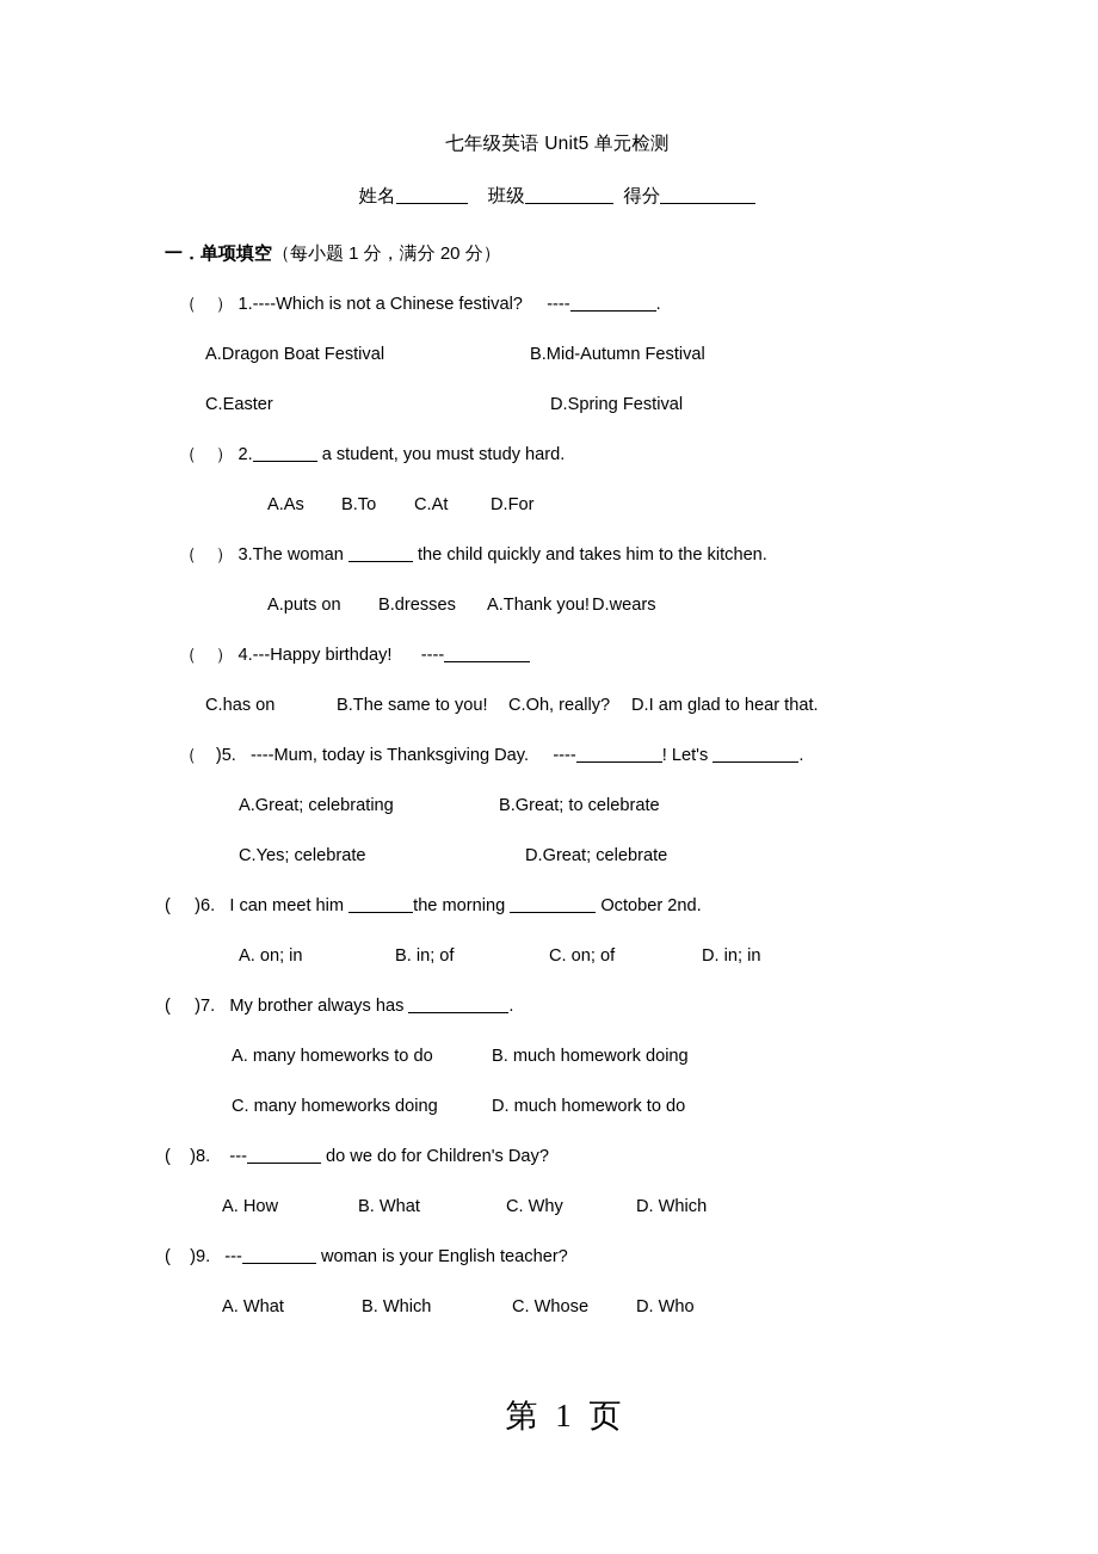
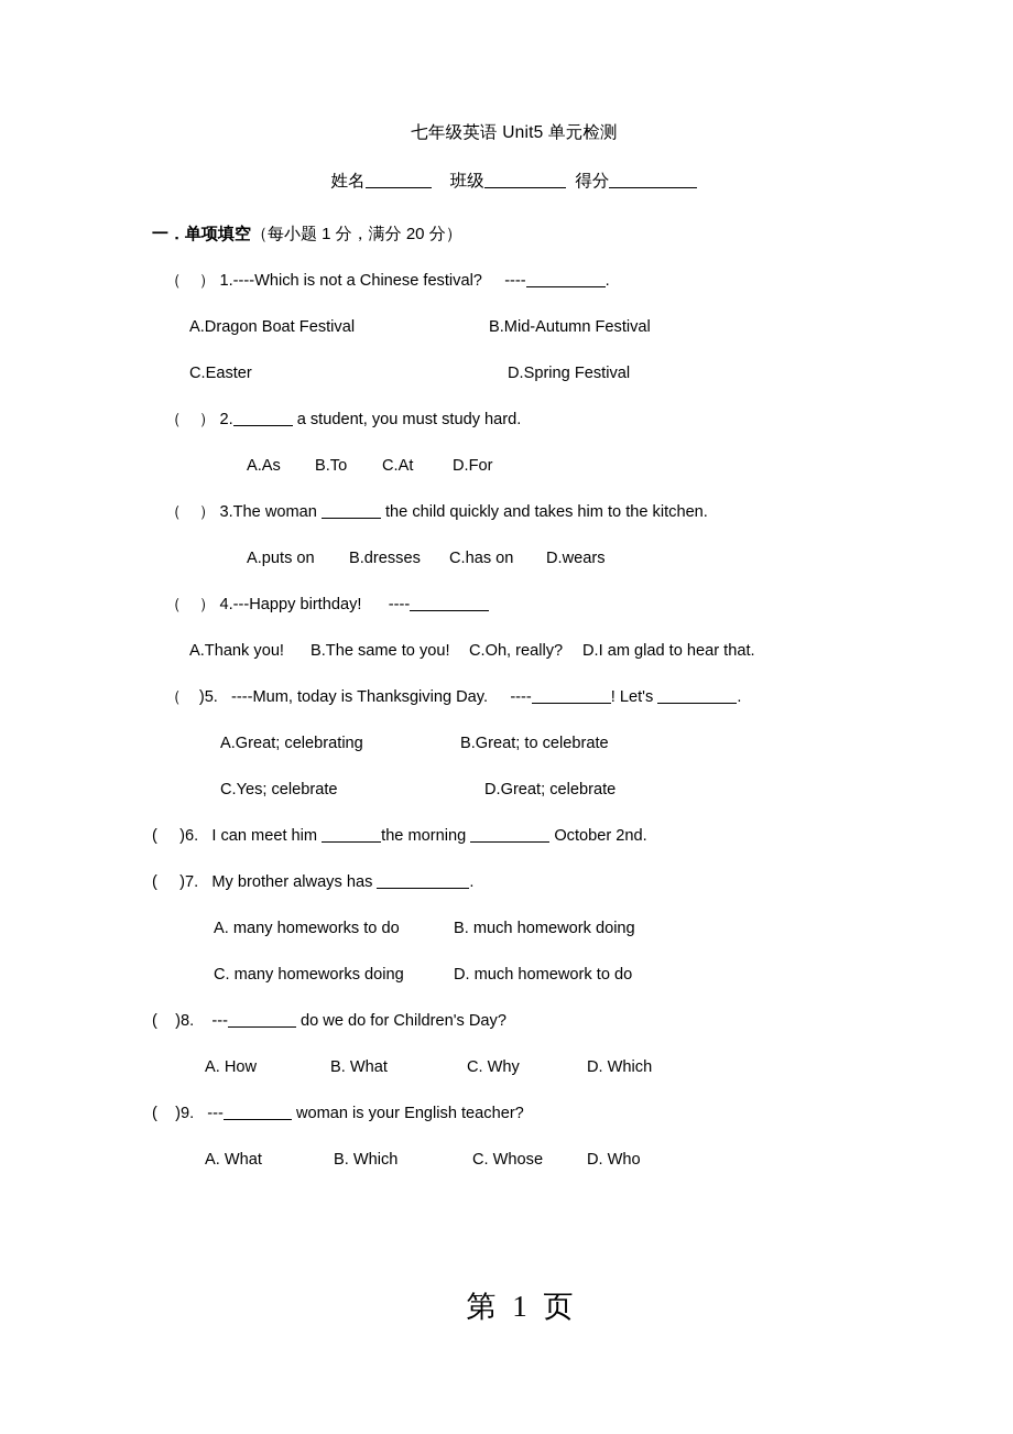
  七年级英语 Unit5 单元检测
  姓名 班级 得分
  一．单项填空（每小题 1 分，满分 20 分）
  （ ） 1.----Which is not a Chinese festival? ---- .
  A.Dragon Boat Festival
  B.Mid-Autumn Festival
  C.Easter
  D.Spring Festival
  （ ） 2. a student, you must study hard.
  A.As
  B.To
  C.At
  D.For
  （ ） 3.The woman the child quickly and takes him to the kitchen.
  A.puts on
  B.dresses
- A.Thank you!
+ C.has on
  D.wears
  （ ） 4.---Happy birthday! ----
- C.has on
+ A.Thank you!
  B.The same to you!
  C.Oh, really?
  D.I am glad to hear that.
  （ )5. ----Mum, today is Thanksgiving Day. ---- ! Let's .
  A.Great; celebrating
  B.Great; to celebrate
  C.Yes; celebrate
  D.Great; celebrate
  ( )6. I can meet him the morning October 2nd.
- A. on; in
- B. in; of
- C. on; of
- D. in; in
  ( )7. My brother always has .
  A. many homeworks to do
  B. much homework doing
  C. many homeworks doing
  D. much homework to do
  ( )8. --- do we do for Children's Day?
  A. How
  B. What
  C. Why
  D. Which
  ( )9. --- woman is your English teacher?
  A. What
  B. Which
  C. Whose
  D. Who
  第 1 页
